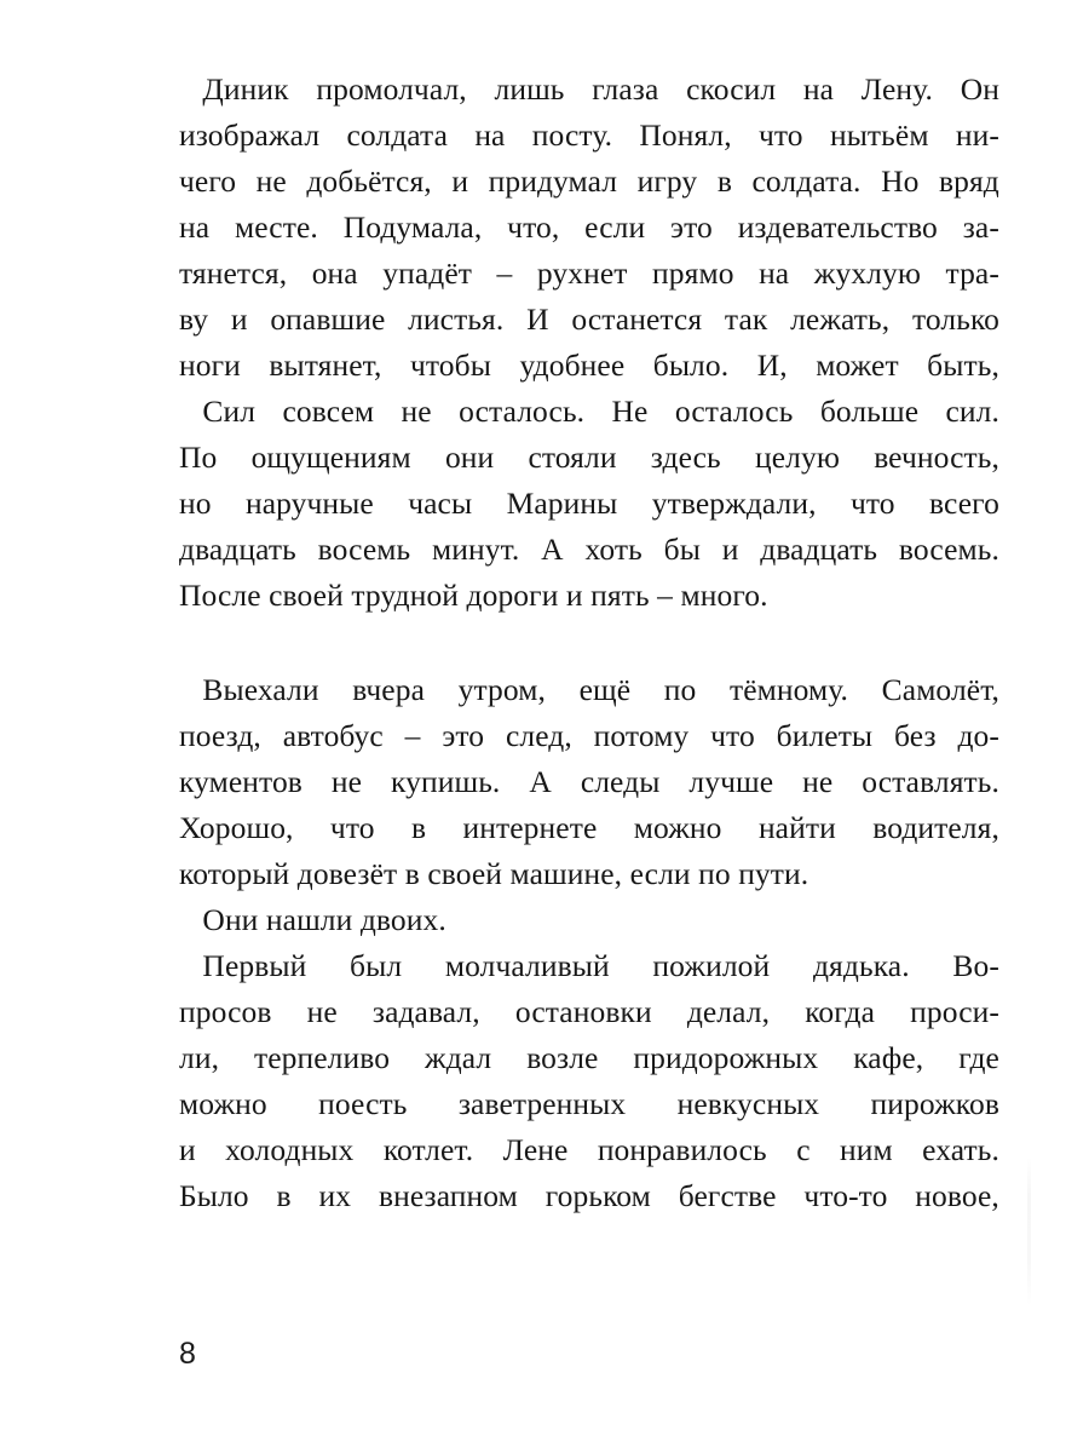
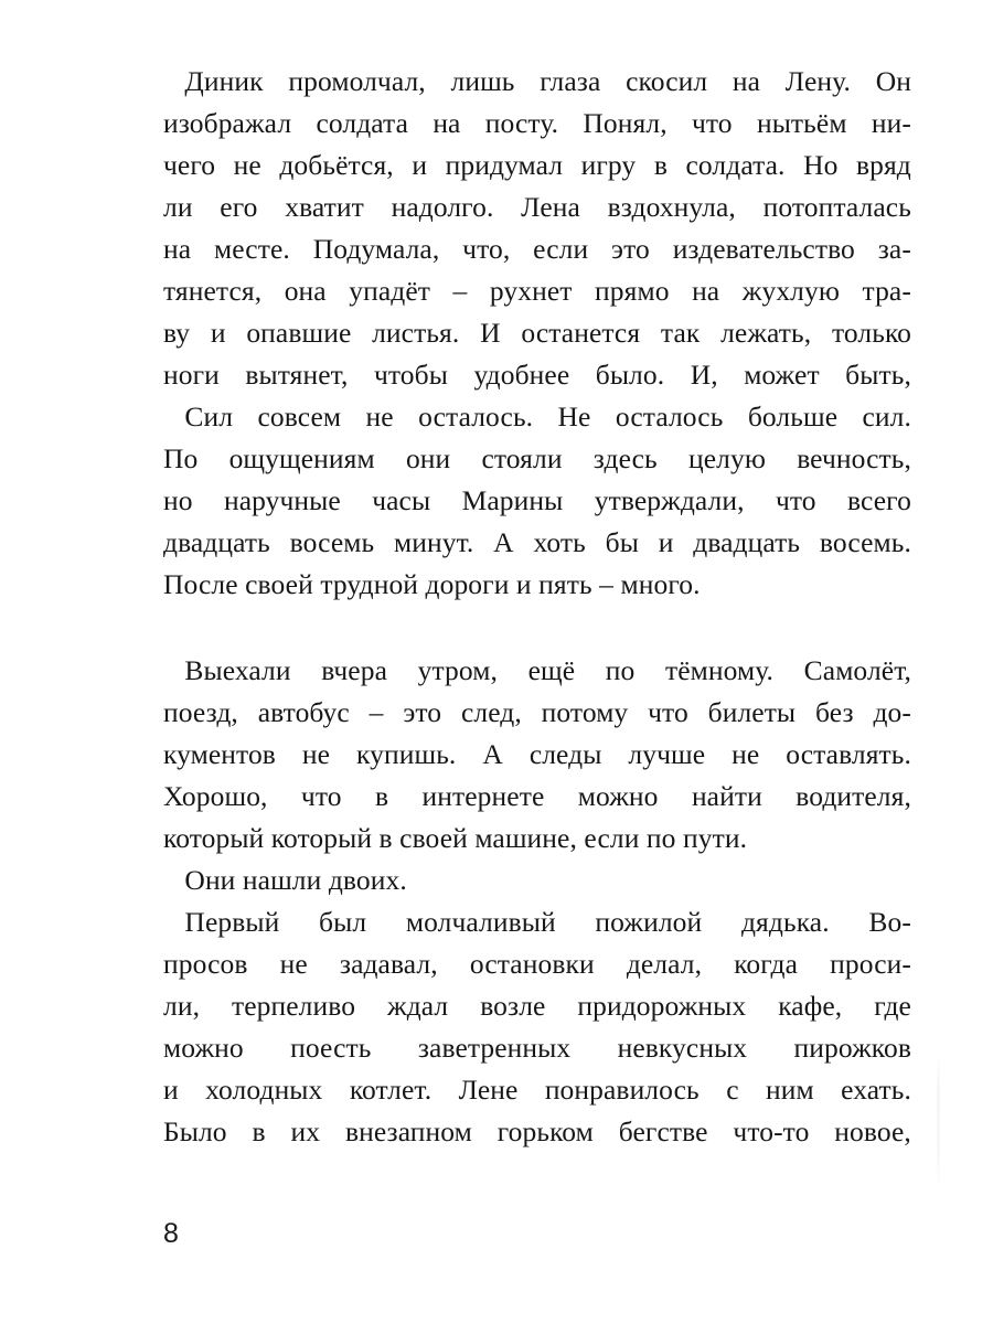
  Диник
  промолчал,
  лишь
  глаза
  скосил
  на
  Лену.
  Он
  изображал
  солдата
  на
  посту.
  Понял,
  что
  нытьём
  ни-
  чего
  не
  добьётся,
  и
  придумал
  игру
  в
  солдата.
  Но
  вряд
+ ли
+ его
+ хватит
+ надолго.
+ Лена
+ вздохнула,
+ потопталась
  на
  месте.
  Подумала,
  что,
  если
  это
  издевательство
  за-
  тянется,
  она
  упадёт
  –
  рухнет
  прямо
  на
  жухлую
  тра-
  ву
  и
  опавшие
  листья.
  И
  останется
  так
  лежать,
  только
  ноги
  вытянет,
  чтобы
  удобнее
  было.
  И,
  может
  быть,
  Сил
  совсем
  не
  осталось.
  Не
  осталось
  больше
  сил.
  По
  ощущениям
  они
  стояли
  здесь
  целую
  вечность,
  но
  наручные
  часы
  Марины
  утверждали,
  что
  всего
  двадцать
  восемь
  минут.
  А
  хоть
  бы
  и
  двадцать
  восемь.
  После своей трудной дороги и пять – много.
  Выехали
  вчера
  утром,
  ещё
  по
  тёмному.
  Самолёт,
  поезд,
  автобус
  –
  это
  след,
  потому
  что
  билеты
  без
  до-
  кументов
  не
  купишь.
  А
  следы
  лучше
  не
  оставлять.
  Хорошо,
  что
  в
  интернете
  можно
  найти
  водителя,
- который довезёт в своей машине, если по пути.
+ который который в своей машине, если по пути.
  Они нашли двоих.
  Первый
  был
  молчаливый
  пожилой
  дядька.
  Во-
  просов
  не
  задавал,
  остановки
  делал,
  когда
  проси-
  ли,
  терпеливо
  ждал
  возле
  придорожных
  кафе,
  где
  можно
  поесть
  заветренных
  невкусных
  пирожков
  и
  холодных
  котлет.
  Лене
  понравилось
  с
  ним
  ехать.
  Было
  в
  их
  внезапном
  горьком
  бегстве
  что-то
  новое,
  8
